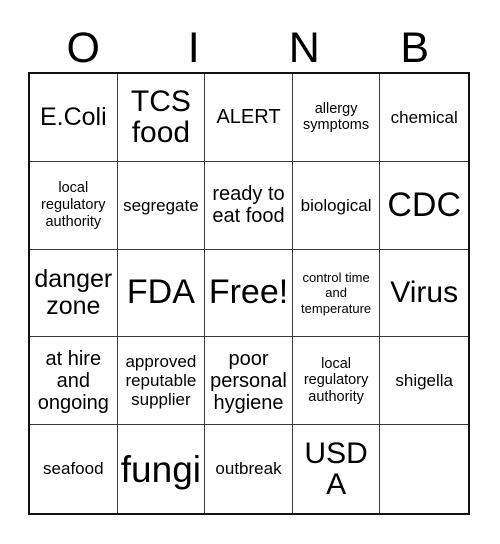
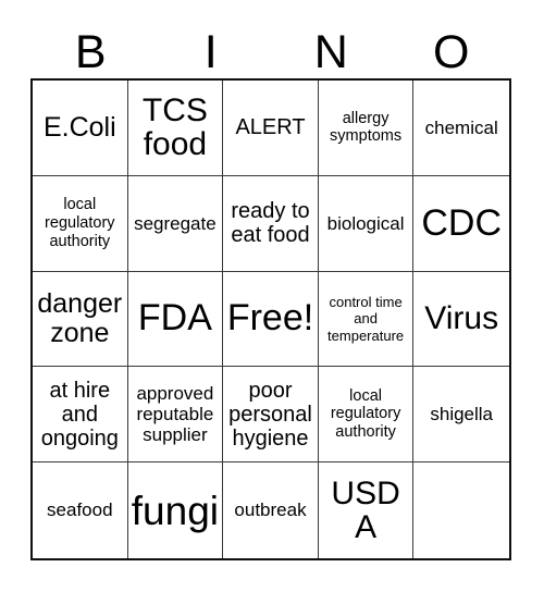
- O
+ B
  I
  N
- B
+ O
  E.Coli
  TCS food
  ALERT
  allergy symptoms
  chemical
  local regulatory authority
  segregate
  ready to eat food
  biological
  CDC
  danger zone
  FDA
  Free!
  control time and temperature
  Virus
  at hire and ongoing
  approved reputable supplier
  poor personal hygiene
  local regulatory authority
  shigella
  seafood
  fungi
  outbreak
  USDA
